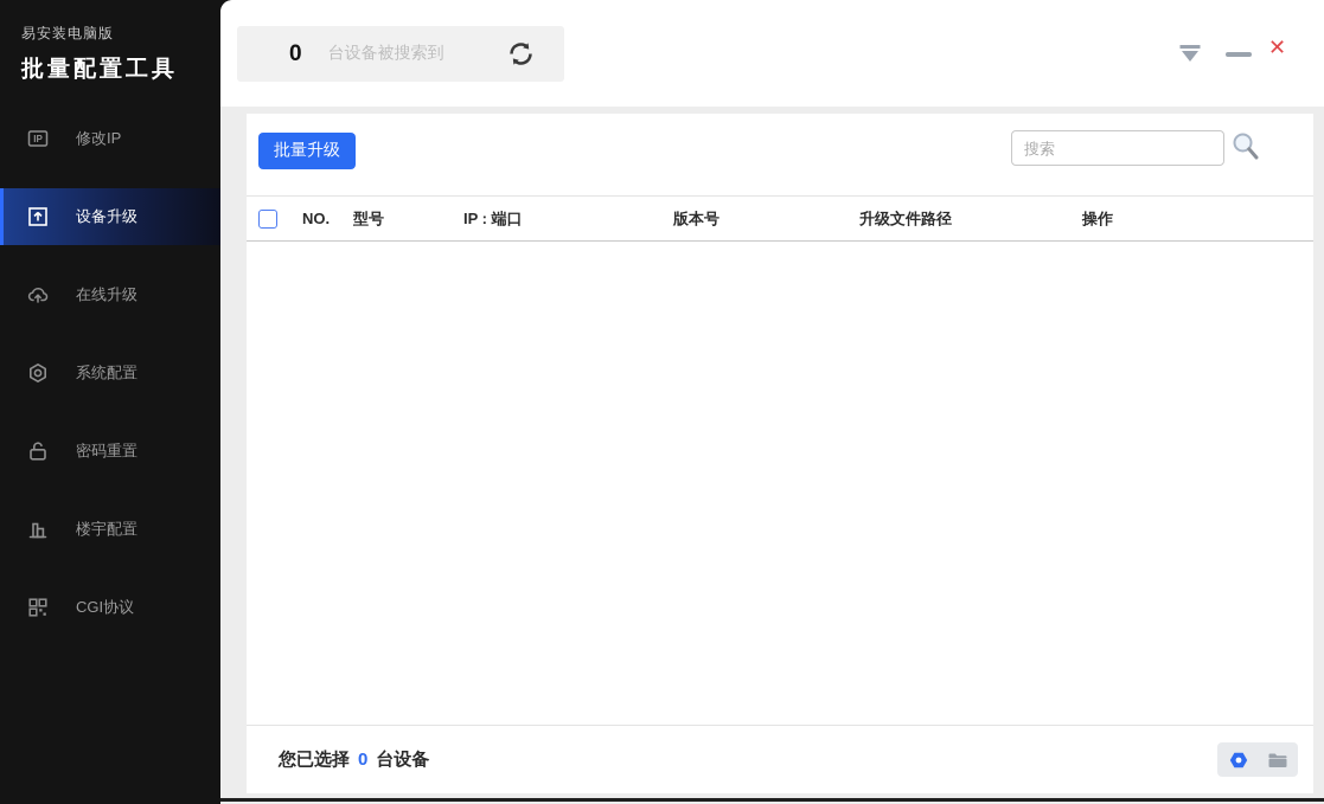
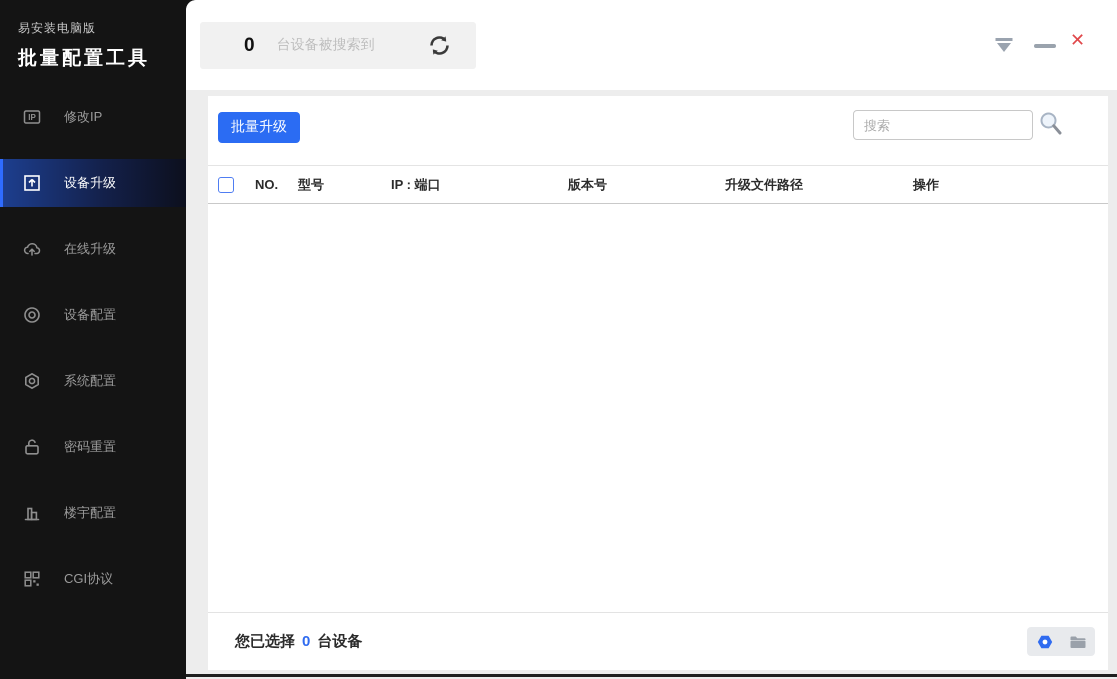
  易安装电脑版
  批量配置工具
  IP
  修改IP
  设备升级
  在线升级
+ 设备配置
  系统配置
  密码重置
  楼宇配置
  CGI协议
  0
  台设备被搜索到
  ✕
  批量升级
  搜索
  NO.
  型号
  IP : 端口
  版本号
  升级文件路径
  操作
  您已选择 0 台设备
